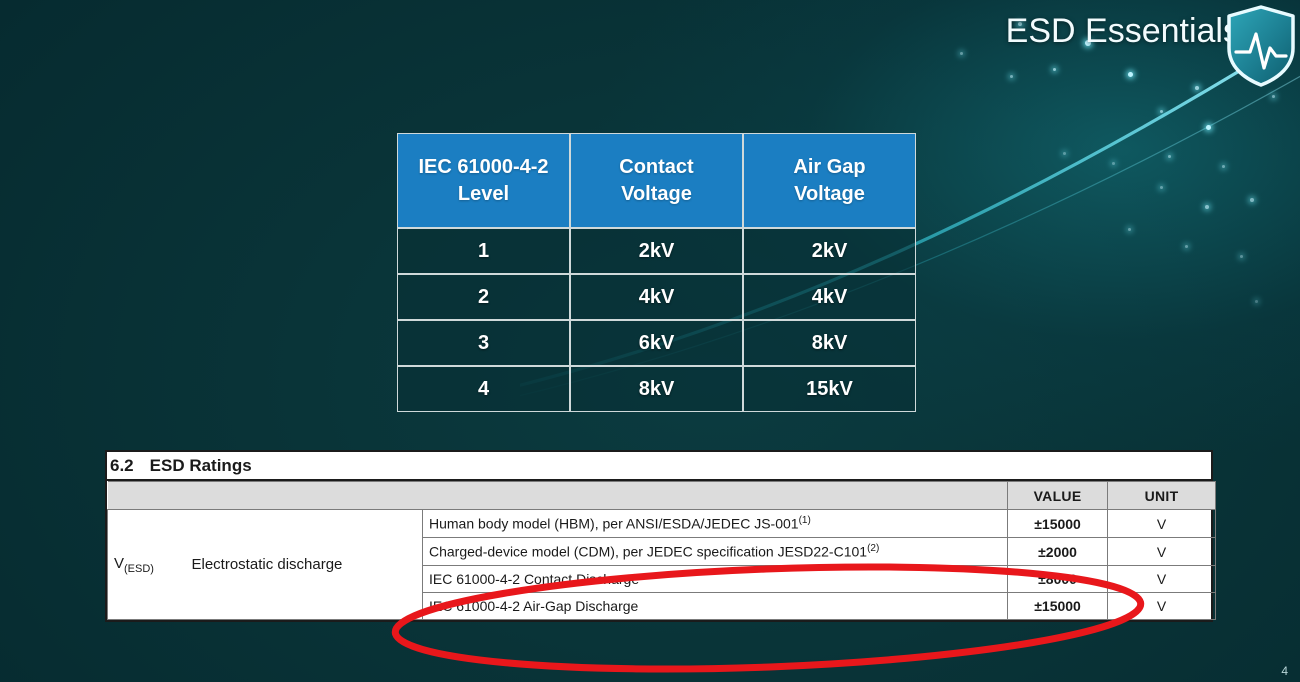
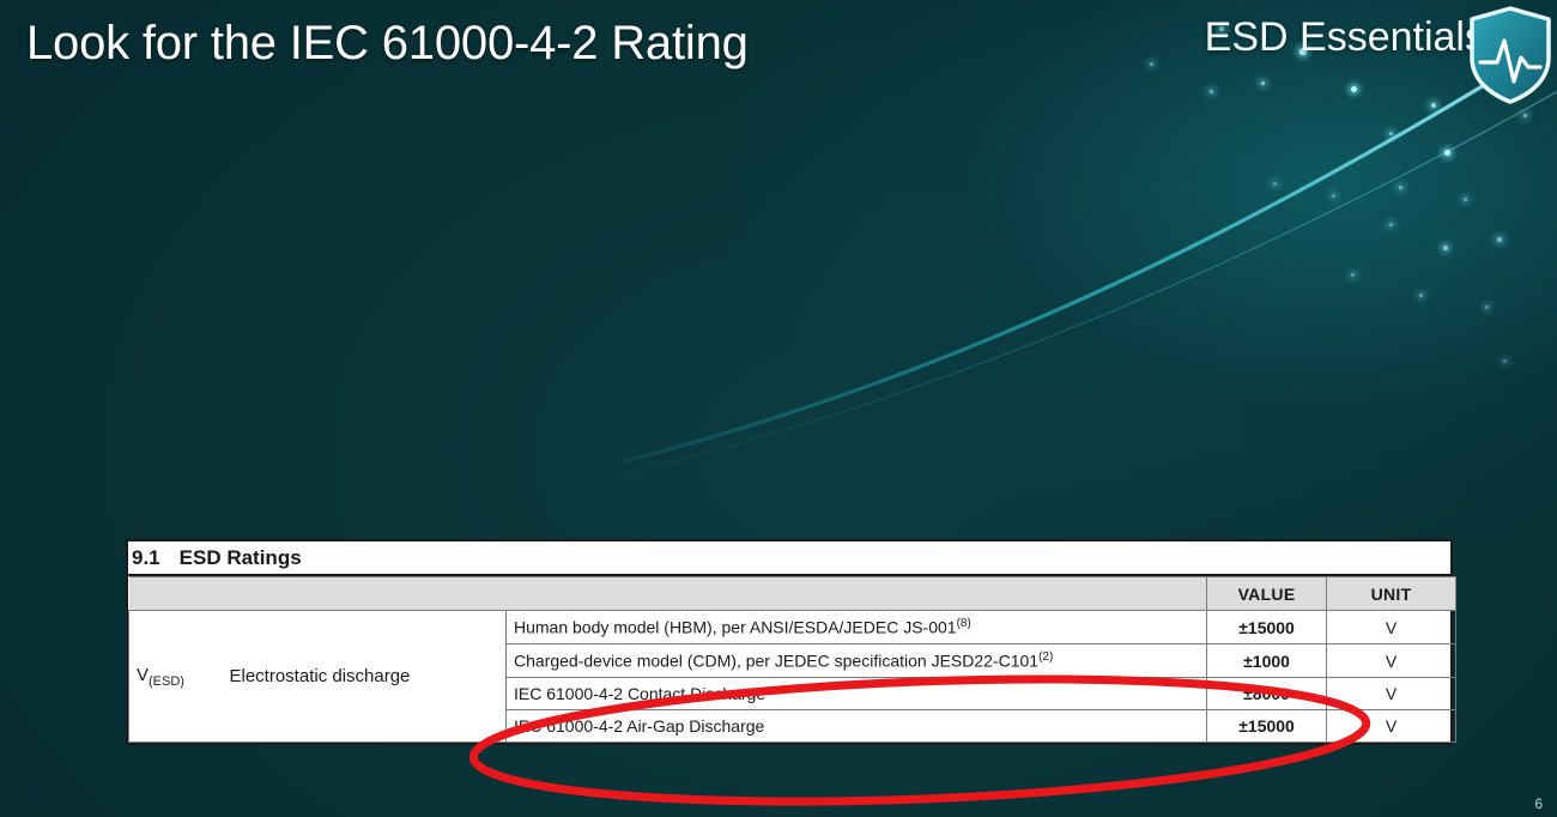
+ Look for the IEC 61000-4-2 Rating
  ESD Essential
- IEC 61000-4-2 Level	Contact Voltage	Air Gap Voltage
- 1	2kV	2kV
- 2	4kV	4kV
- 3	6kV	8kV
- 4	8kV	15kV
- 6.2
+ 9.1
  ESD Ratings
  	VALUE	UNIT
- V(ESD)	Electrostatic discharge	Human body model (HBM), per ANSI/ESDA/JEDEC JS-001(1)	±15000	V
+ V(ESD)	Electrostatic discharge	Human body model (HBM), per ANSI/ESDA/JEDEC JS-001(8)	±15000	V
- Charged-device model (CDM), per JEDEC specification JESD22-C101(2)	±2000	V
+ Charged-device model (CDM), per JEDEC specification JESD22-C101(2)	±1000	V
  61000-4-2 Air-Gap Discharge	±15000	V
- 4
+ 6
